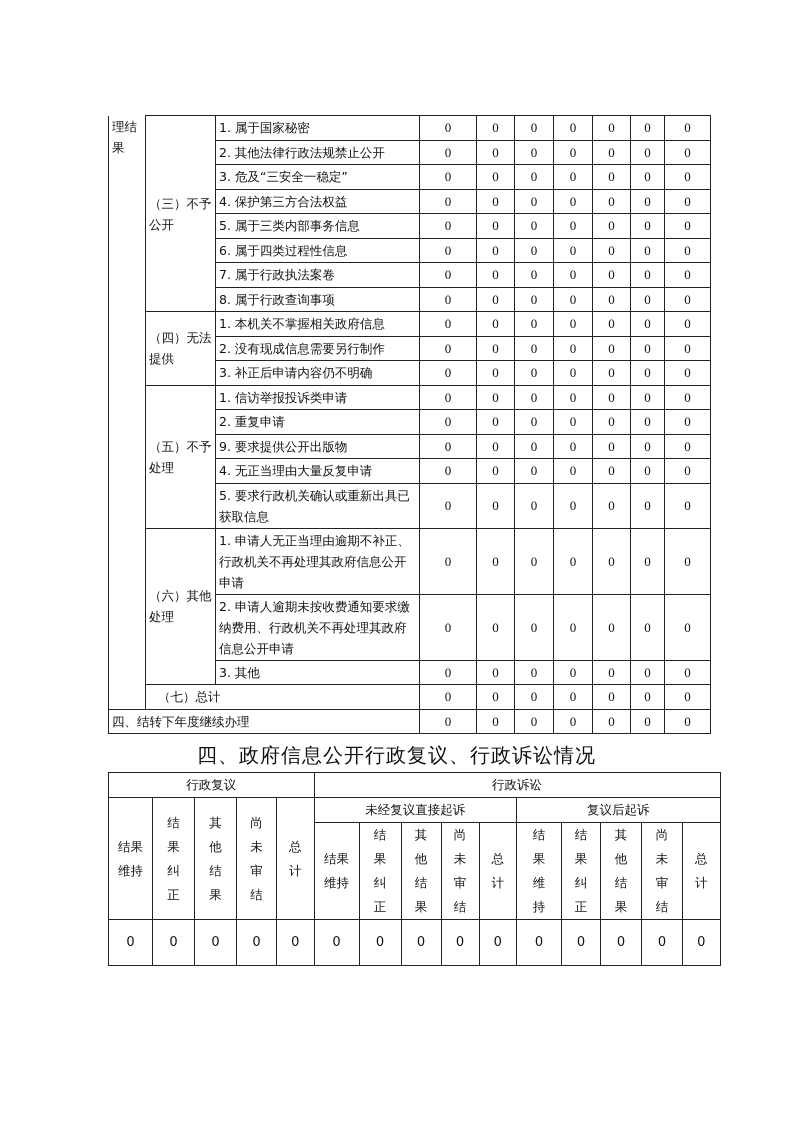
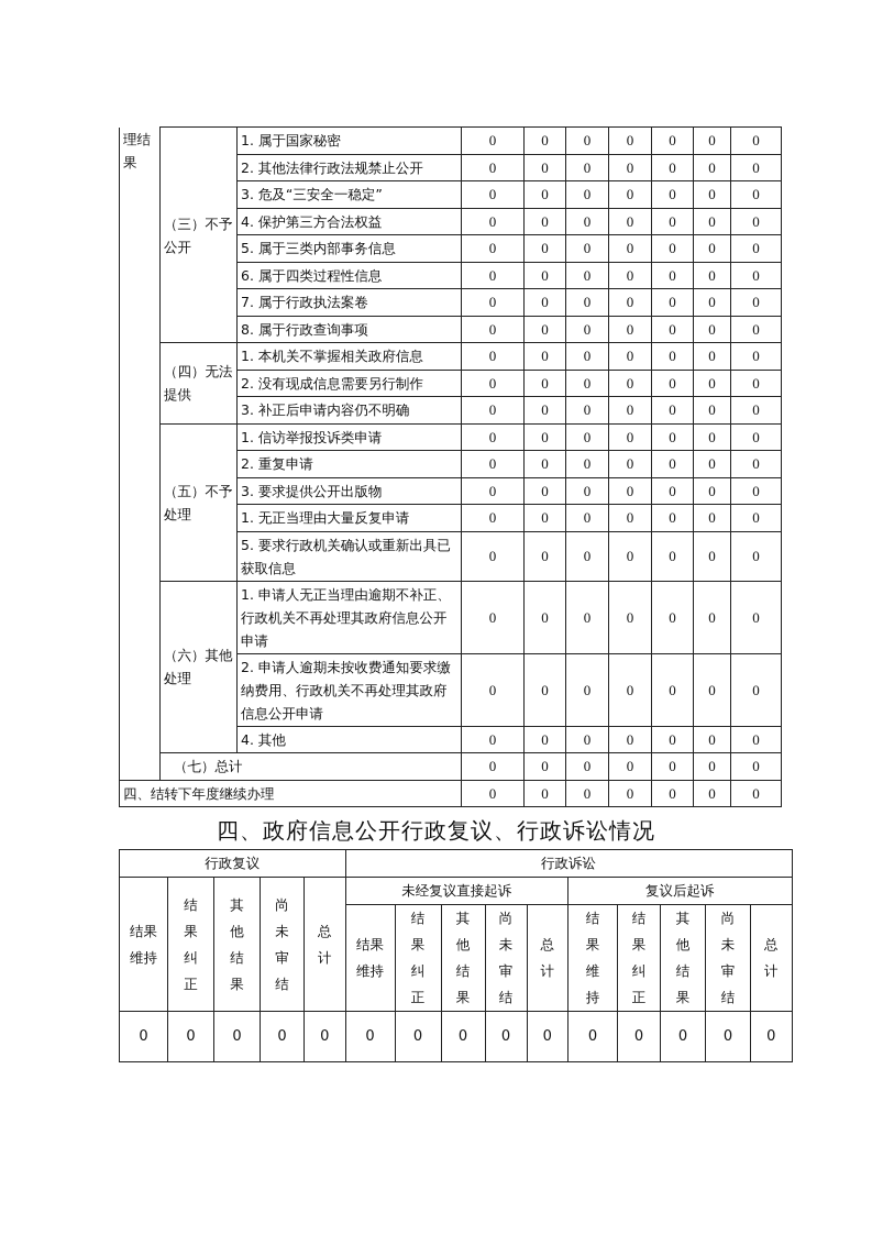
  理结果	（三）不予公开	1. 属于国家秘密	0	0	0	0	0	0	0
  2. 其他法律行政法规禁止公开	0	0	0	0	0	0	0
  3. 危及“三安全一稳定”	0	0	0	0	0	0	0
  4. 保护第三方合法权益	0	0	0	0	0	0	0
  5. 属于三类内部事务信息	0	0	0	0	0	0	0
  6. 属于四类过程性信息	0	0	0	0	0	0	0
  7. 属于行政执法案卷	0	0	0	0	0	0	0
  8. 属于行政查询事项	0	0	0	0	0	0	0
  （四）无法提供	1. 本机关不掌握相关政府信息	0	0	0	0	0	0	0
  2. 没有现成信息需要另行制作	0	0	0	0	0	0	0
  3. 补正后申请内容仍不明确	0	0	0	0	0	0	0
  （五）不予处理	1. 信访举报投诉类申请	0	0	0	0	0	0	0
  2. 重复申请	0	0	0	0	0	0	0
- 9. 要求提供公开出版物	0	0	0	0	0	0	0
+ 3. 要求提供公开出版物	0	0	0	0	0	0	0
- 4. 无正当理由大量反复申请	0	0	0	0	0	0	0
+ 1. 无正当理由大量反复申请	0	0	0	0	0	0	0
  5. 要求行政机关确认或重新出具已获取信息	0	0	0	0	0	0	0
  （六）其他处理	1. 申请人无正当理由逾期不补正、行政机关不再处理其政府信息公开申请	0	0	0	0	0	0	0
  2. 申请人逾期未按收费通知要求缴纳费用、行政机关不再处理其政府信息公开申请	0	0	0	0	0	0	0
- 3. 其他	0	0	0	0	0	0	0
+ 4. 其他	0	0	0	0	0	0	0
  （七）总计	0	0	0	0	0	0	0
  四、结转下年度继续办理	0	0	0	0	0	0	0
  四、政府信息公开行政复议、行政诉讼情况
  行政复议	行政诉讼
  结果维持	结果纠正	其他结果	尚未审结	总计	未经复议直接起诉	复议后起诉
  结果维持	结果纠正	其他结果	尚未审结	总计	结果维持	结果纠正	其他结果	尚未审结	总计
  0	0	0	0	0	0	0	0	0	0	0	0	0	0	0
